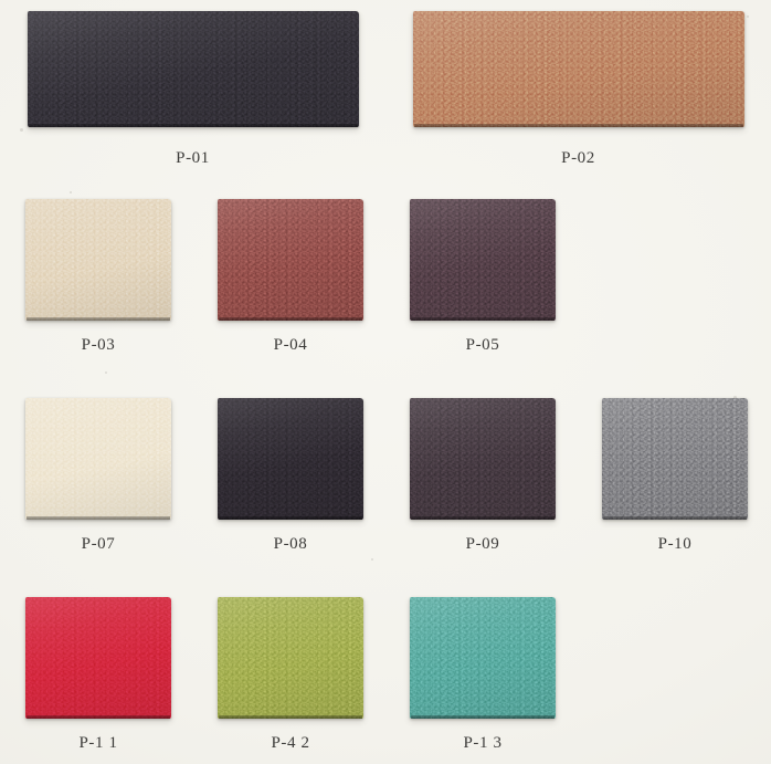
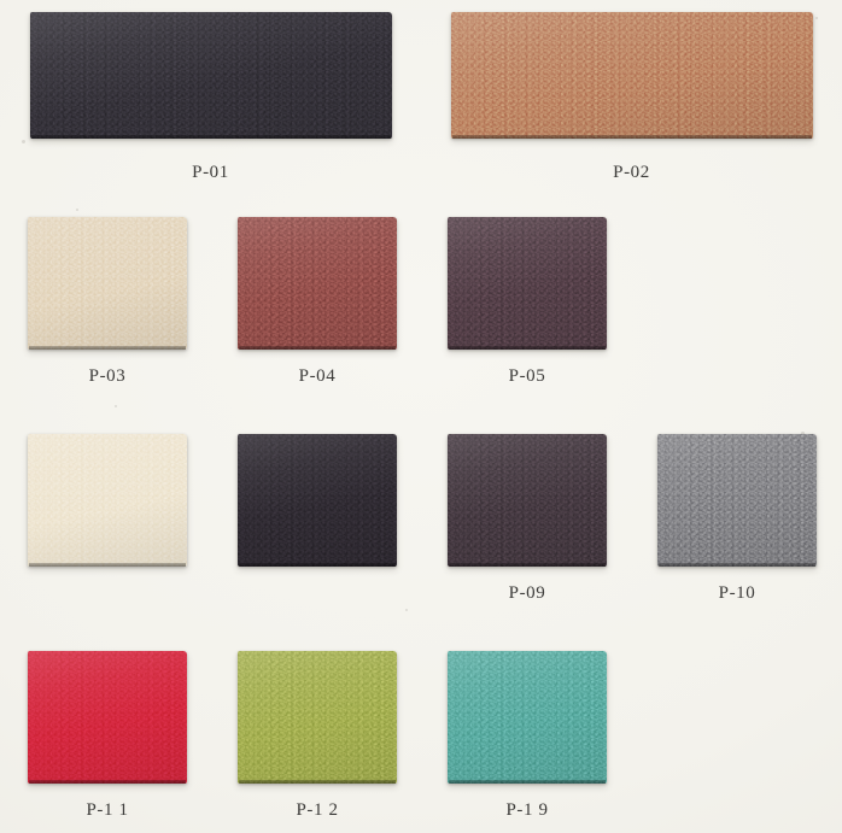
  P-01
  P-02
  P-03
  P-04
  P-05
- P-07
- P-08
  P-09
  P-10
  P-1 1
- P-4 2
+ P-1 2
- P-1 3
+ P-1 9
